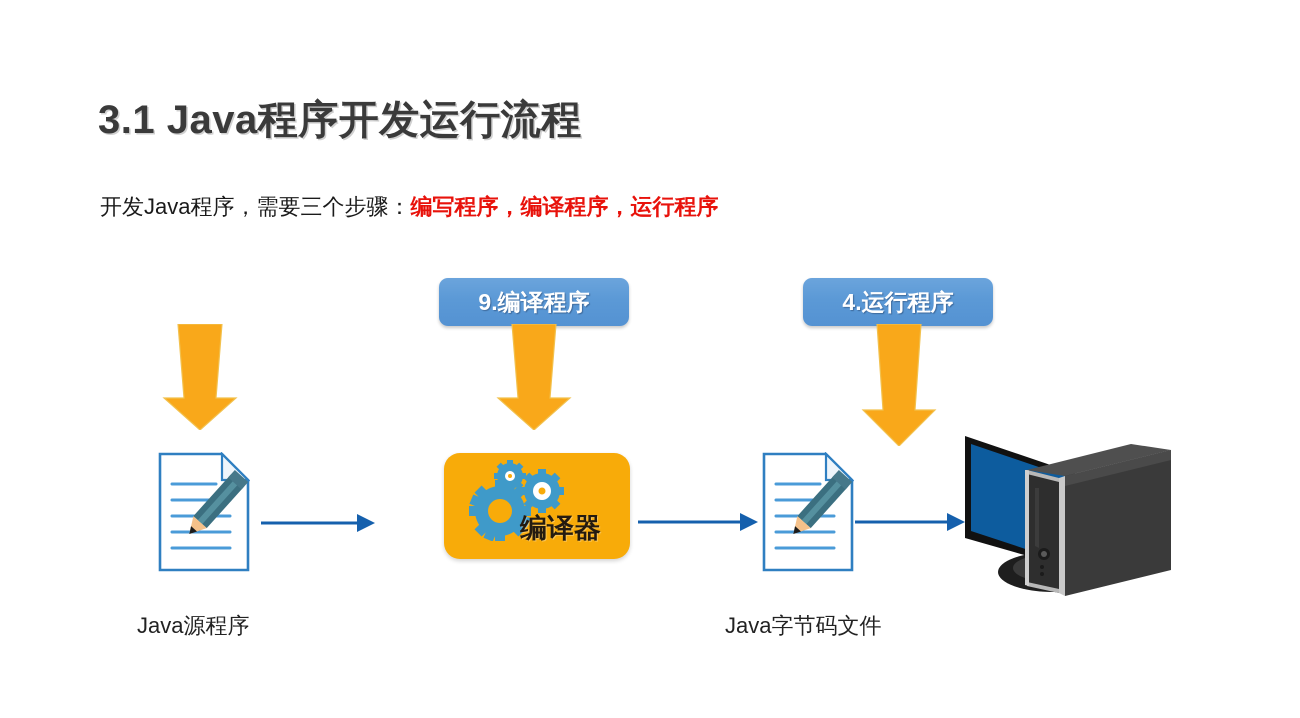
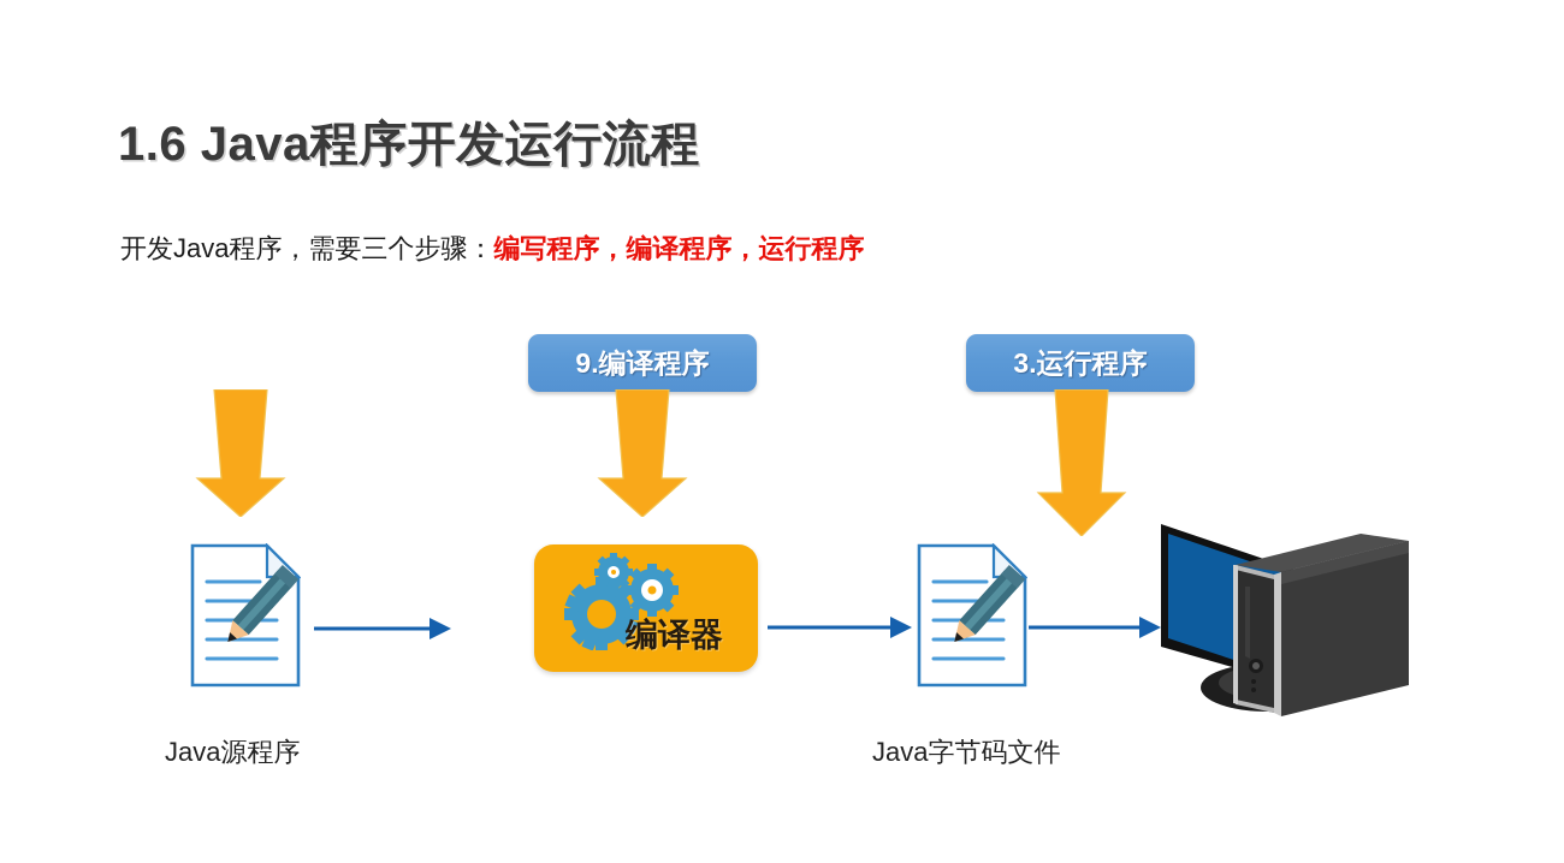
- 3.1 Java程序开发运行流程
+ 1.6 Java程序开发运行流程
  开发Java程序，需要三个步骤：编写程序，编译程序，运行程序
  9.编译程序
- 4.运行程序
+ 3.运行程序
  编译器
  Java源程序
  Java字节码文件
